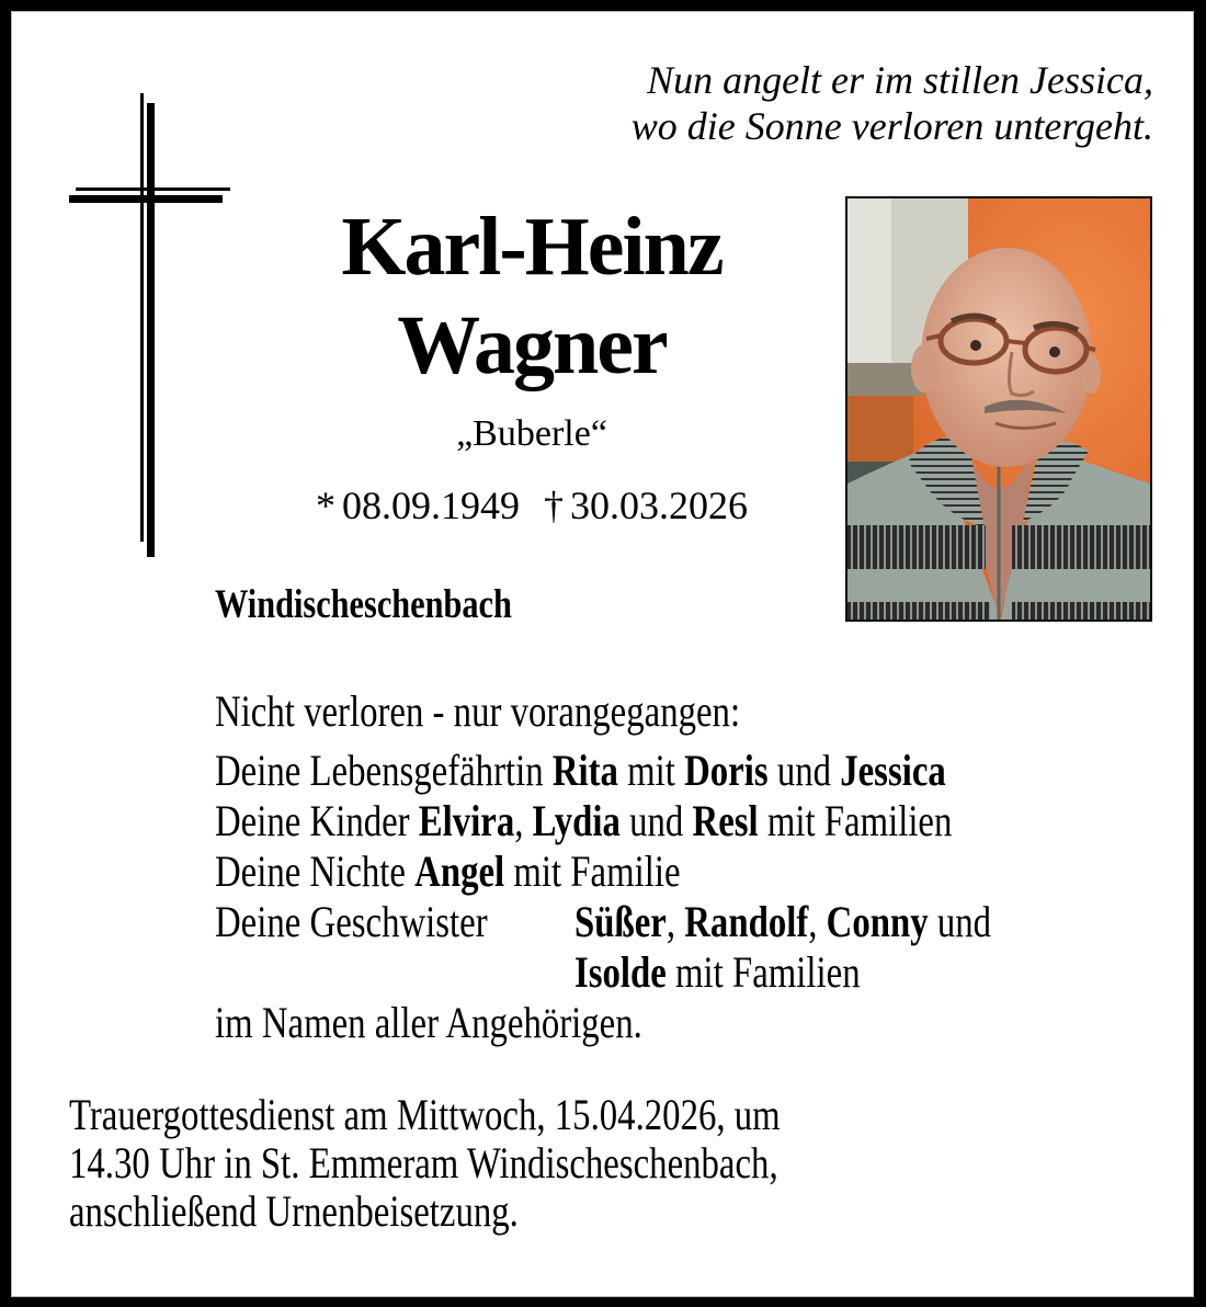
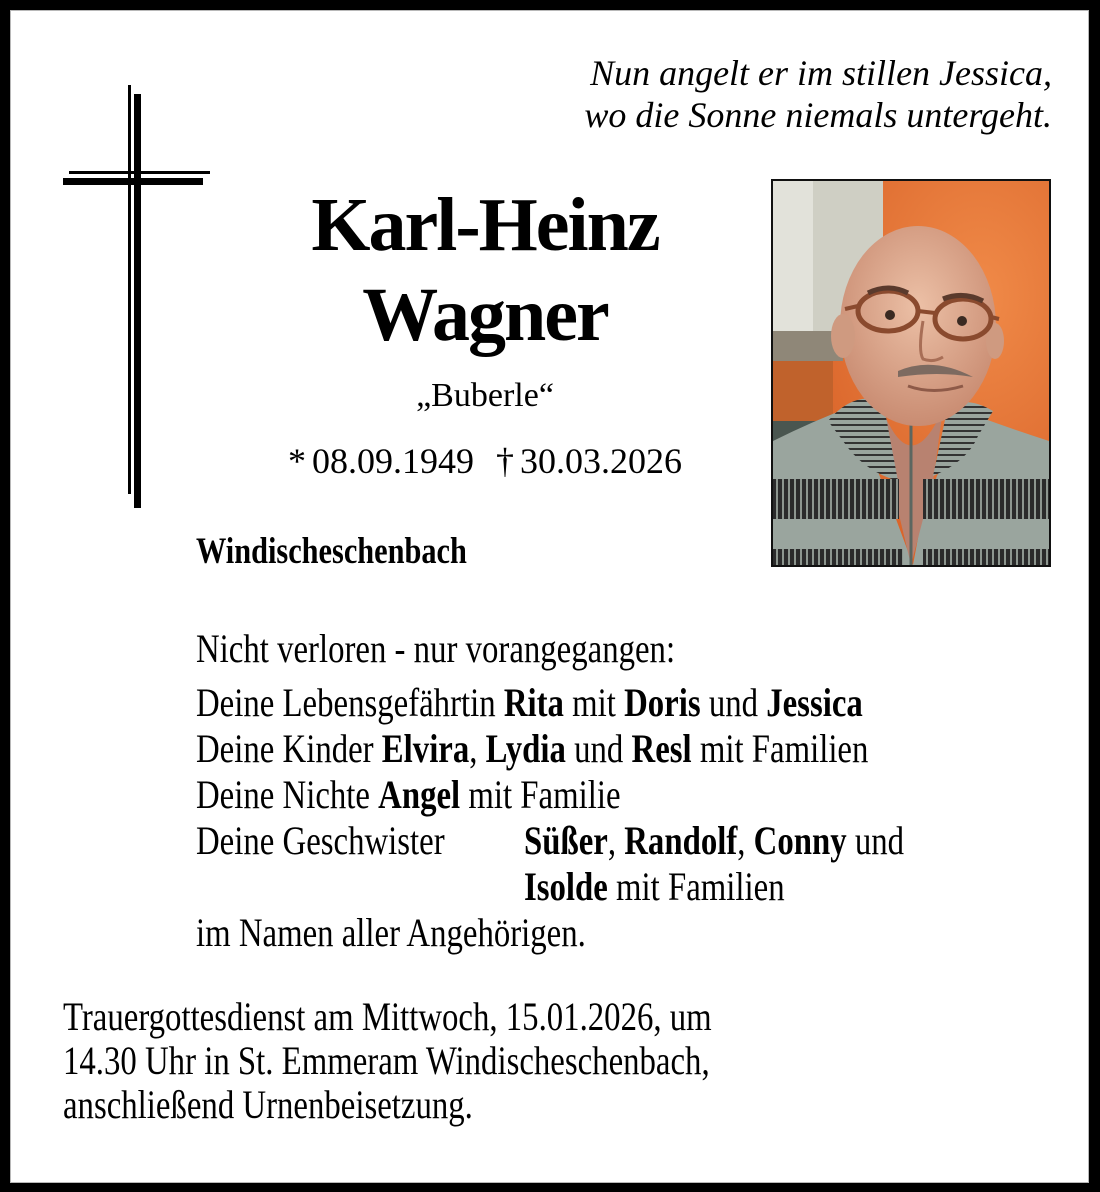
  Nun angelt er im stillen Jessica,
- wo die Sonne verloren untergeht.
+ wo die Sonne niemals untergeht.
  Karl-Heinz
  Wagner
  „Buberle“
  * 08.09.1949 † 30.03.2026
  Windischeschenbach
  Nicht verloren - nur vorangegangen:
  Deine Lebensgefährtin Rita mit Doris und Jessica
  Deine Kinder Elvira, Lydia und Resl mit Familien
  Deine Nichte Angel mit Familie
  Deine Geschwister Süßer, Randolf, Conny und
  Isolde mit Familien
  im Namen aller Angehörigen.
- Trauergottesdienst am Mittwoch, 15.04.2026, um
+ Trauergottesdienst am Mittwoch, 15.01.2026, um
  14.30 Uhr in St. Emmeram Windischeschenbach,
  anschließend Urnenbeisetzung.
